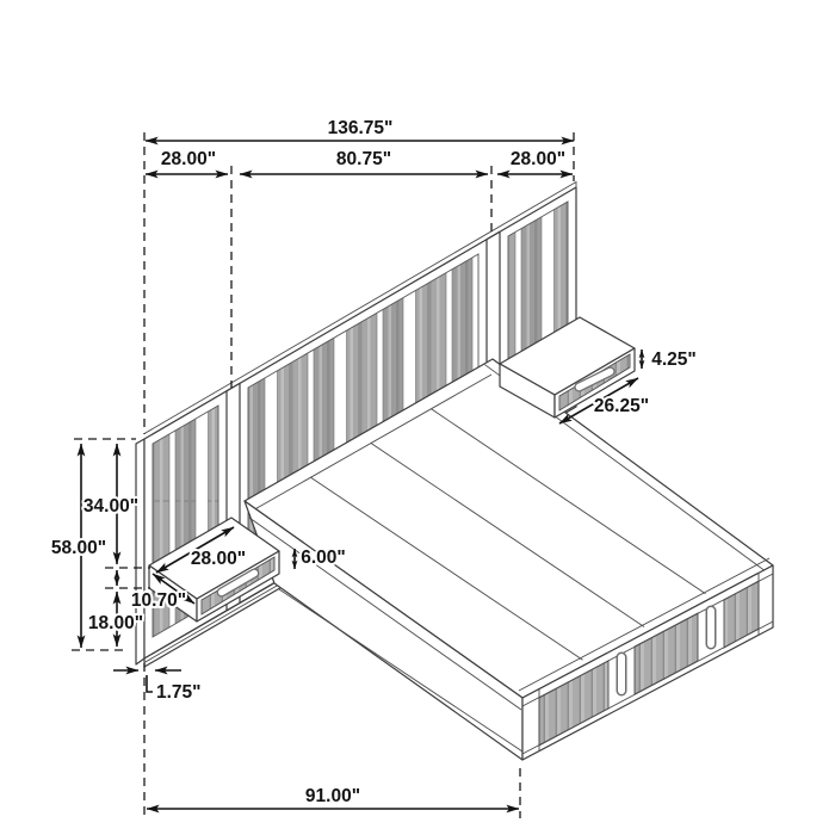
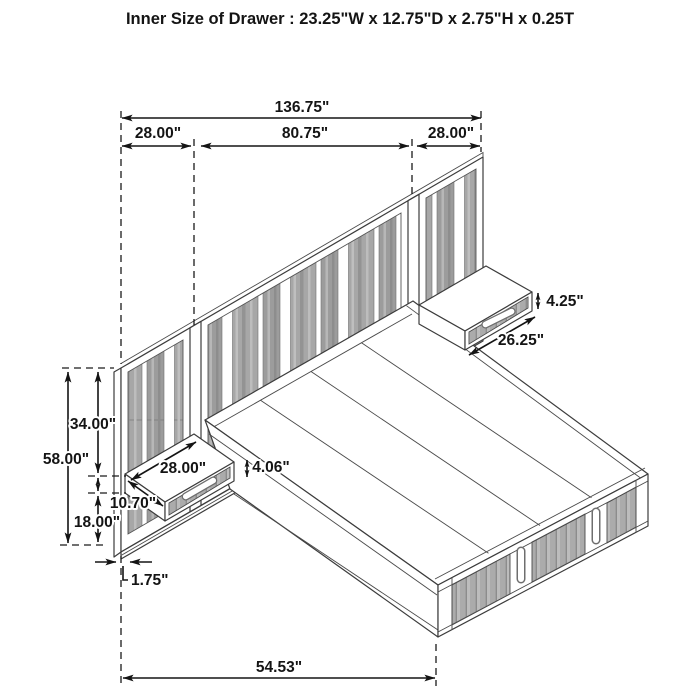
+ Inner Size of Drawer : 23.25"W x 12.75"D x 2.75"H x 0.25T
  136.75"
  28.00"
  80.75"
  28.00"
  4.25"
  26.25"
  34.00"
  58.00"
  28.00"
- 6.00"
+ 4.06"
  10.70"
  18.00"
  1.75"
- 91.00"
+ 54.53"
